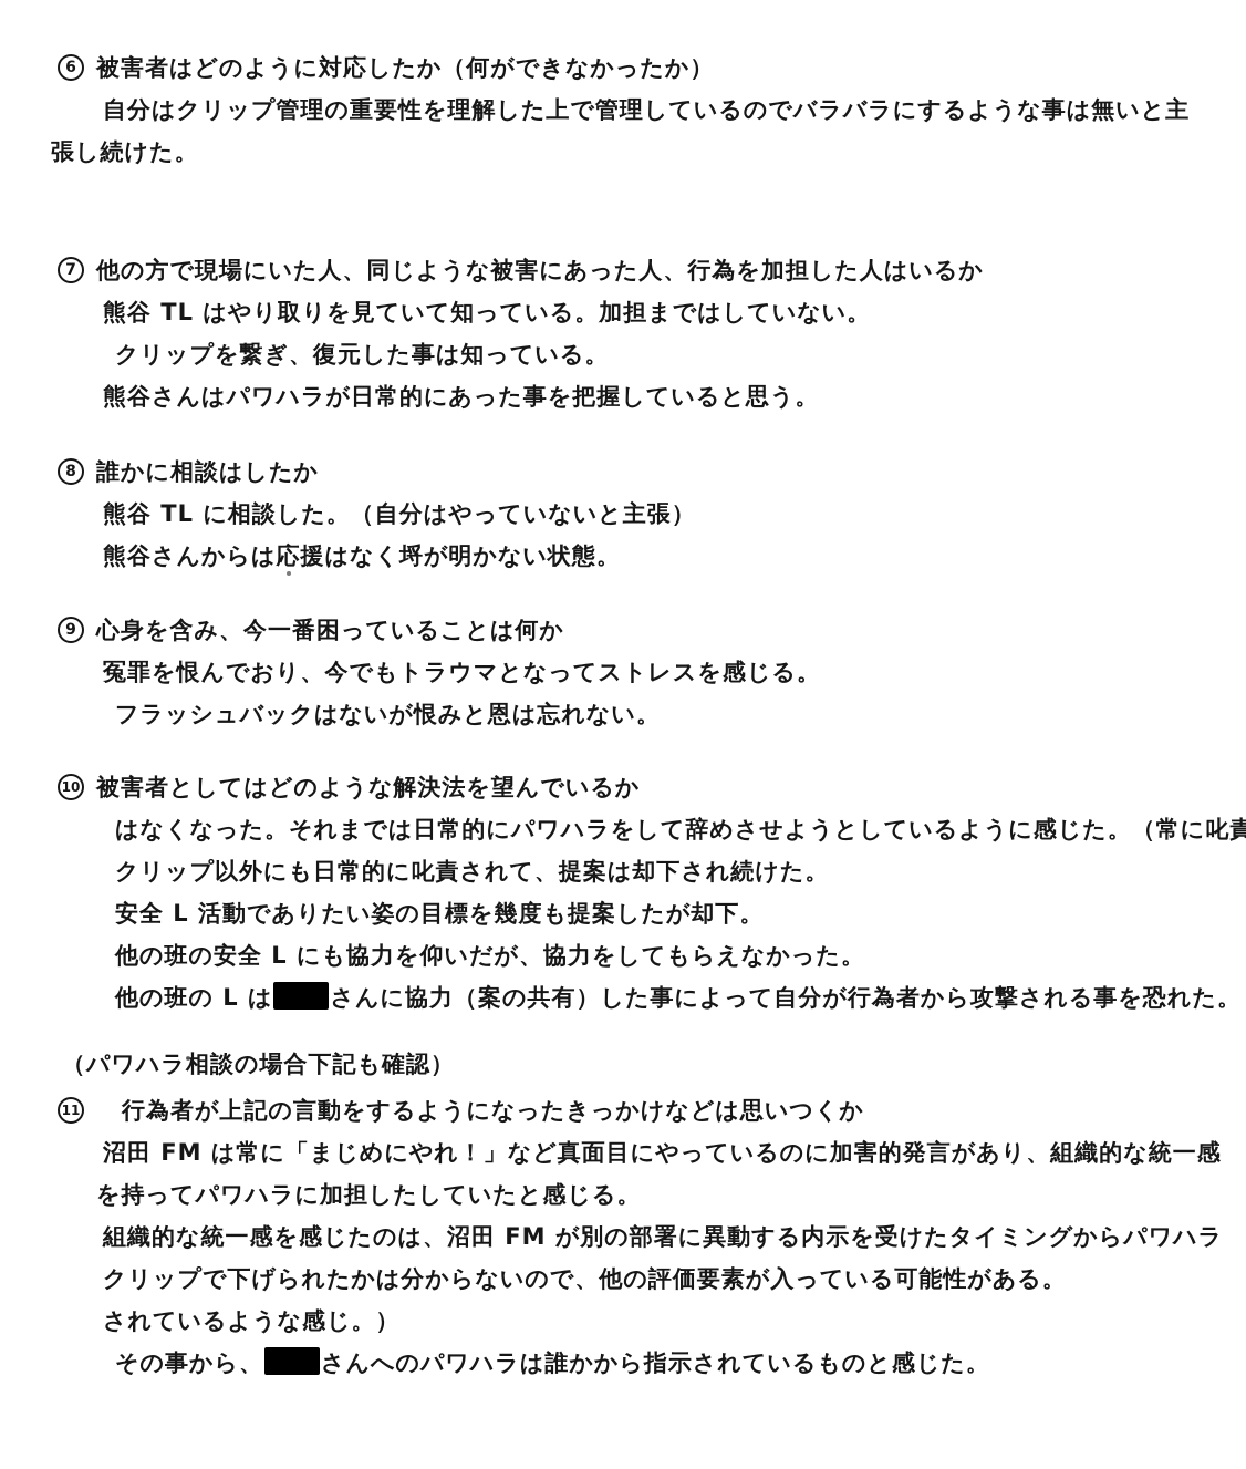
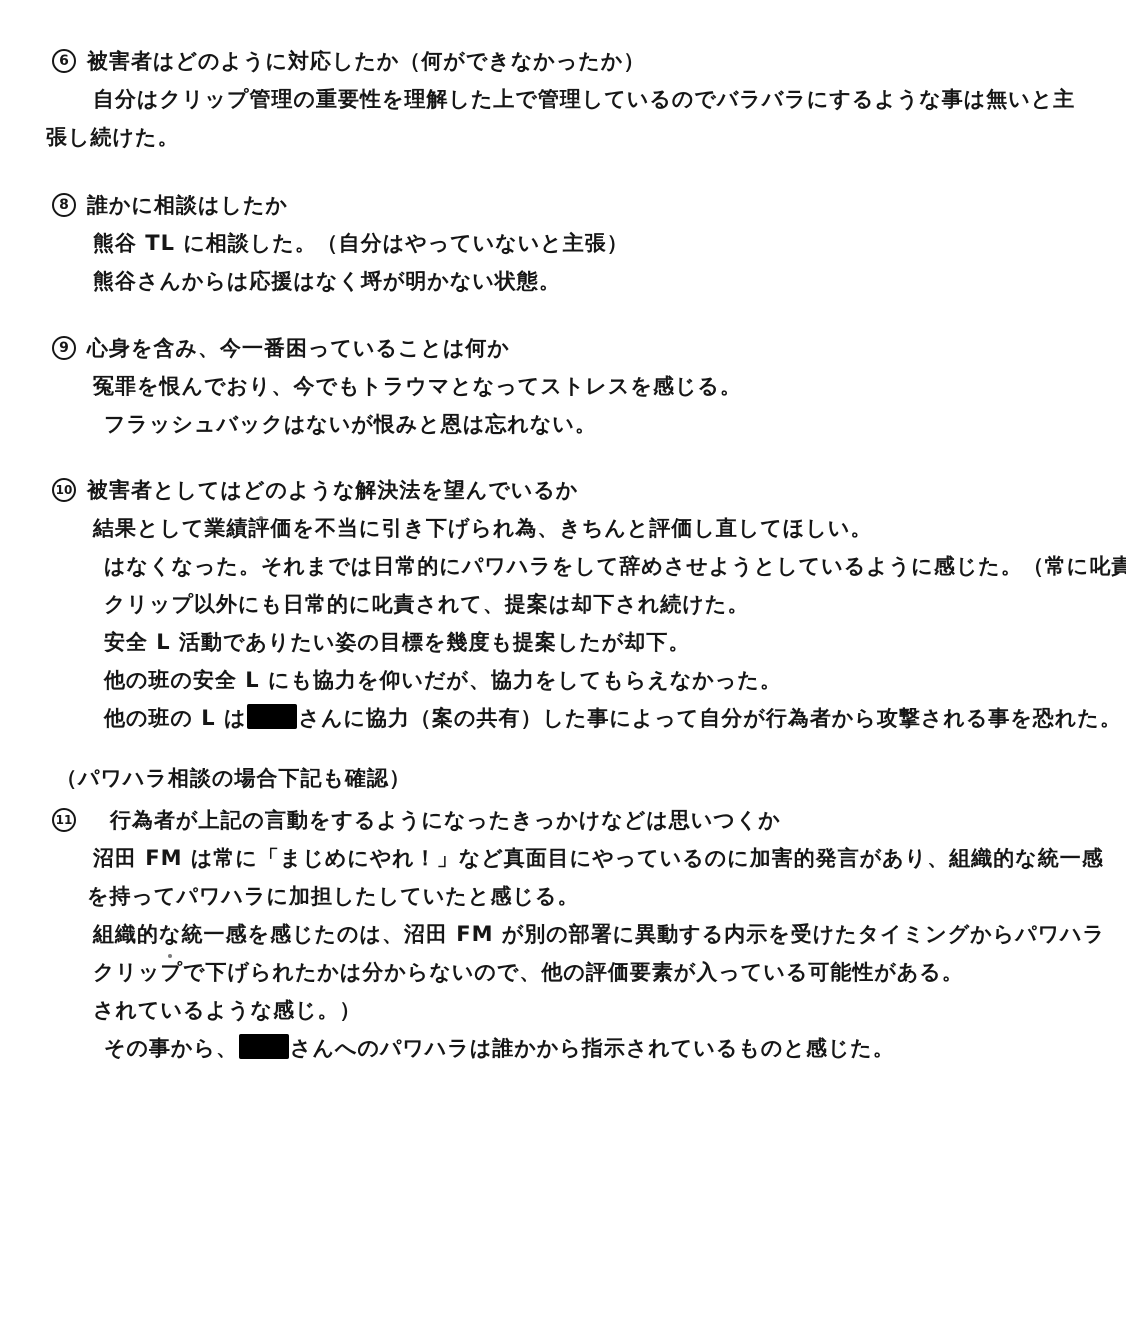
  6
  被害者はどのように対応したか（何ができなかったか）
  自分はクリップ管理の重要性を理解した上で管理しているのでバラバラにするような事は無いと主
  張し続けた。
- 7
- 他の方で現場にいた人、同じような被害にあった人、行為を加担した人はいるか
- 熊谷 TL はやり取りを見ていて知っている。加担まではしていない。
- クリップを繋ぎ、復元した事は知っている。
- 熊谷さんはパワハラが日常的にあった事を把握していると思う。
  8
  誰かに相談はしたか
  熊谷 TL に相談した。（自分はやっていないと主張）
  熊谷さんからは応援はなく埒が明かない状態。
  9
  心身を含み、今一番困っていることは何か
  冤罪を恨んでおり、今でもトラウマとなってストレスを感じる。
  フラッシュバックはないが恨みと恩は忘れない。
  10
  被害者としてはどのような解決法を望んでいるか
+ 結果として業績評価を不当に引き下げられ為、きちんと評価し直してほしい。
  はなくなった。それまでは日常的にパワハラをして辞めさせようとしているように感じた。（常に叱責
  クリップ以外にも日常的に叱責されて、提案は却下され続けた。
  安全 L 活動でありたい姿の目標を幾度も提案したが却下。
  他の班の安全 L にも協力を仰いだが、協力をしてもらえなかった。
  他の班の L は さんに協力（案の共有）した事によって自分が行為者から攻撃される事を恐れた。
  （パワハラ相談の場合下記も確認）
  11
  行為者が上記の言動をするようになったきっかけなどは思いつくか
  沼田 FM は常に「まじめにやれ！」など真面目にやっているのに加害的発言があり、組織的な統一感
  を持ってパワハラに加担したしていたと感じる。
  組織的な統一感を感じたのは、沼田 FM が別の部署に異動する内示を受けたタイミングからパワハラ
  クリップで下げられたかは分からないので、他の評価要素が入っている可能性がある。
  されているような感じ。）
  その事から、 さんへのパワハラは誰かから指示されているものと感じた。
